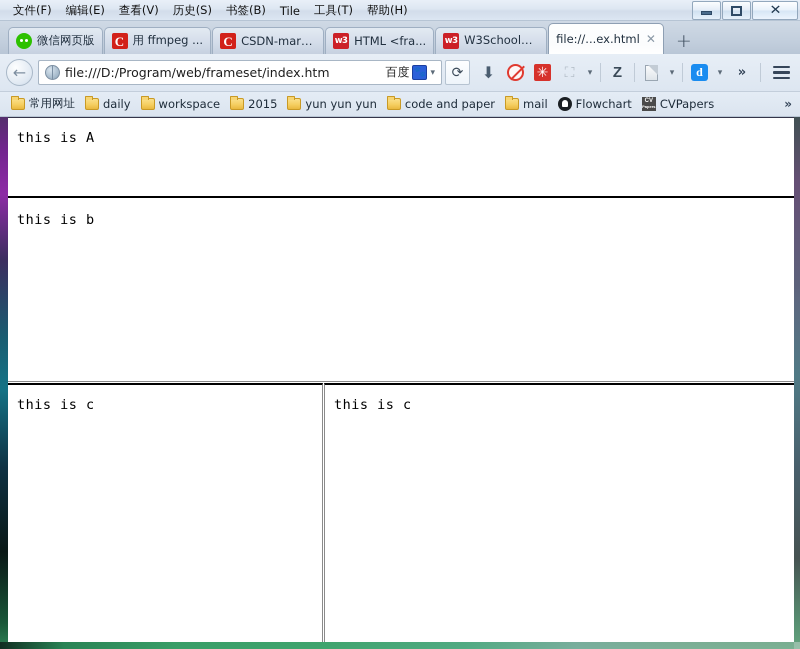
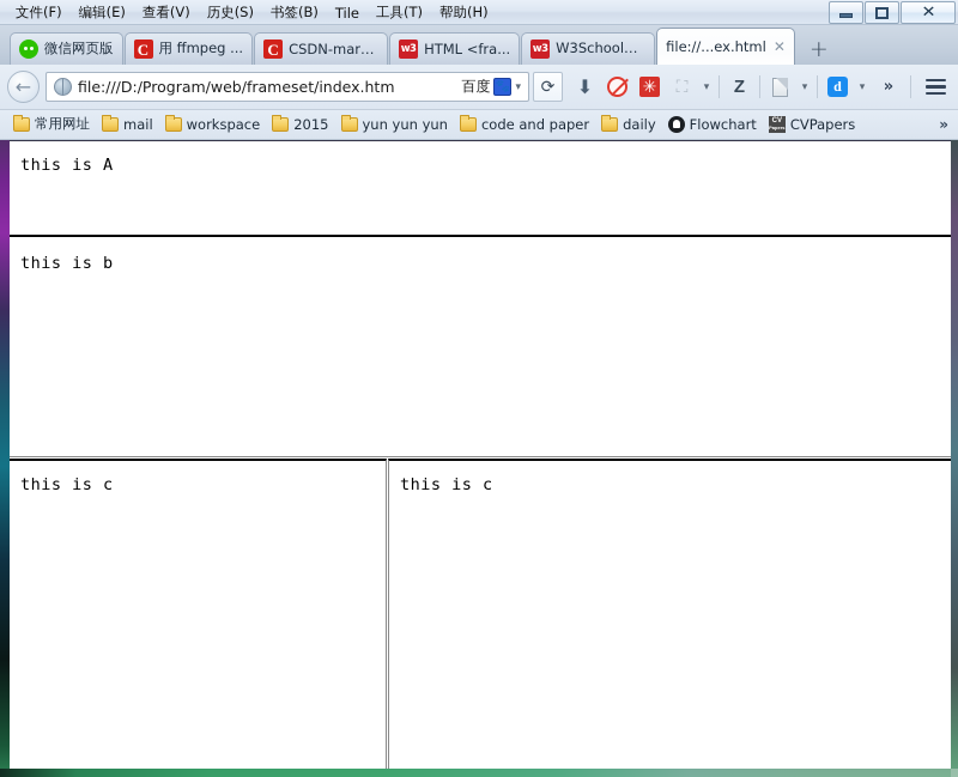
  文件(F)
  编辑(E)
  查看(V)
  历史(S)
  书签(B)
  Tile
  工具(T)
  帮助(H)
  ✕
  微信网页版
  C
  用 ffmpeg ...
  C
  CSDN-mark..
  w3
  HTML <fra...
  w3
  W3School在..
  file://...ex.html
  ✕
  +
  ←
  file:///D:/Program/web/frameset/index.htm
  百度
  🐾
  ▾
  ⟳
  ⬇
  ✳
  ⛶
  ▾
  Z
  ▾
  d
  ▾
  »
  常用网址
- daily
+ mail
  workspace
  2015
  yun yun yun
  code and paper
- mail
+ daily
  Flowchart
  CVPapers
  »
  this is A
  this is b
  this is c
  this is c
